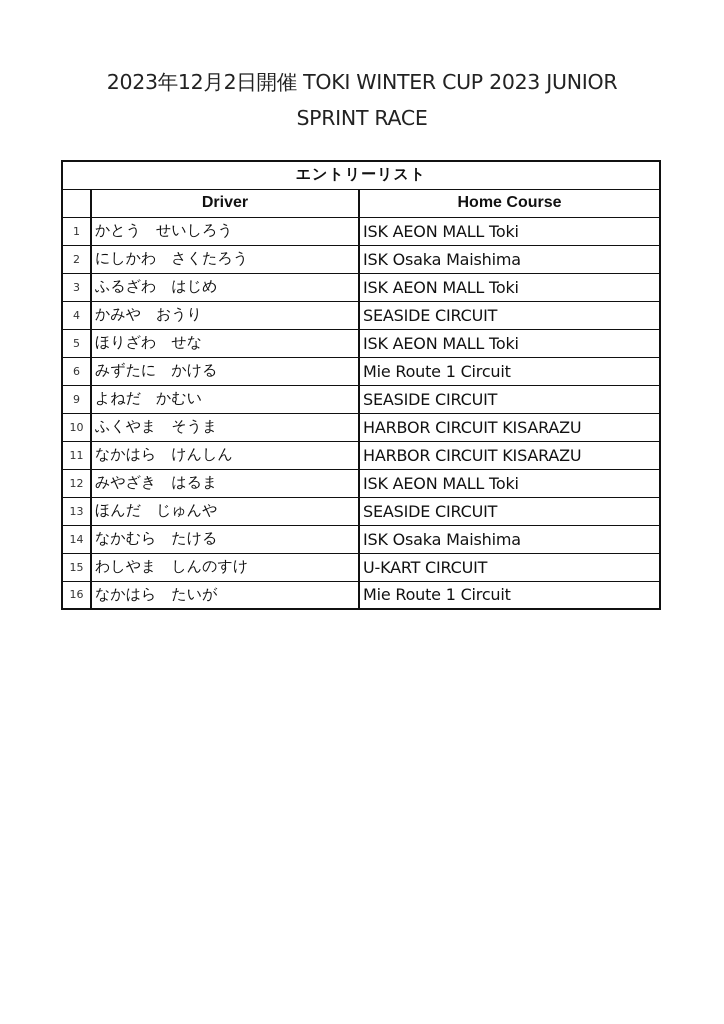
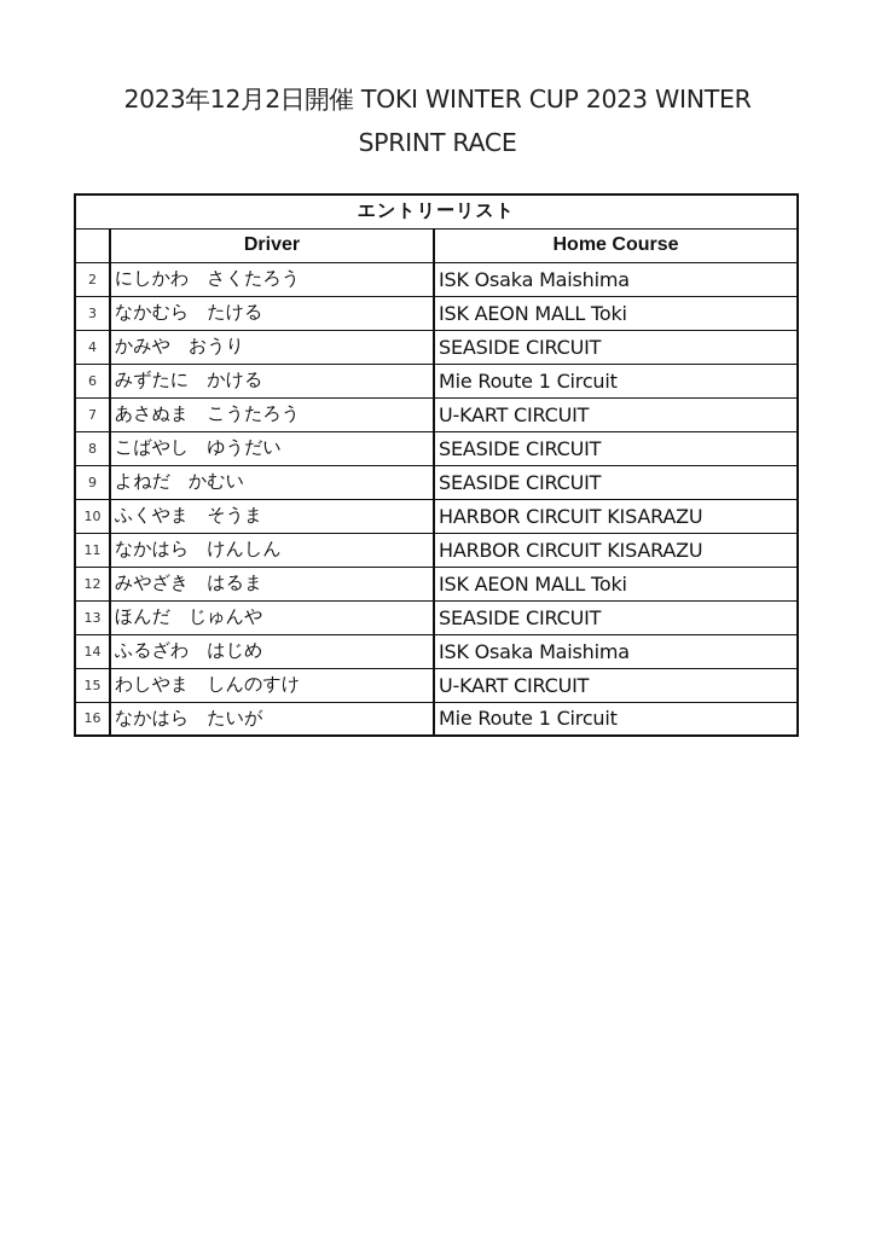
- 2023年12月2日開催 TOKI WINTER CUP 2023 JUNIOR
+ 2023年12月2日開催 TOKI WINTER CUP 2023 WINTER
  SPRINT RACE
  エントリーリスト
  	Driver	Home Course
- 1	かとう せいしろう	ISK AEON MALL Toki
  2	にしかわ さくたろう	ISK Osaka Maishima
- 3	ふるざわ はじめ	ISK AEON MALL Toki
+ 3	なかむら たける	ISK AEON MALL Toki
  4	かみや おうり	SEASIDE CIRCUIT
- 5	ほりざわ せな	ISK AEON MALL Toki
  6	みずたに かける	Mie Route 1 Circuit
+ 7	あさぬま こうたろう	U-KART CIRCUIT
+ 8	こばやし ゆうだい	SEASIDE CIRCUIT
  9	よねだ かむい	SEASIDE CIRCUIT
  10	ふくやま そうま	HARBOR CIRCUIT KISARAZU
  11	なかはら けんしん	HARBOR CIRCUIT KISARAZU
  12	みやざき はるま	ISK AEON MALL Toki
  13	ほんだ じゅんや	SEASIDE CIRCUIT
- 14	なかむら たける	ISK Osaka Maishima
+ 14	ふるざわ はじめ	ISK Osaka Maishima
  15	わしやま しんのすけ	U-KART CIRCUIT
  16	なかはら たいが	Mie Route 1 Circuit
